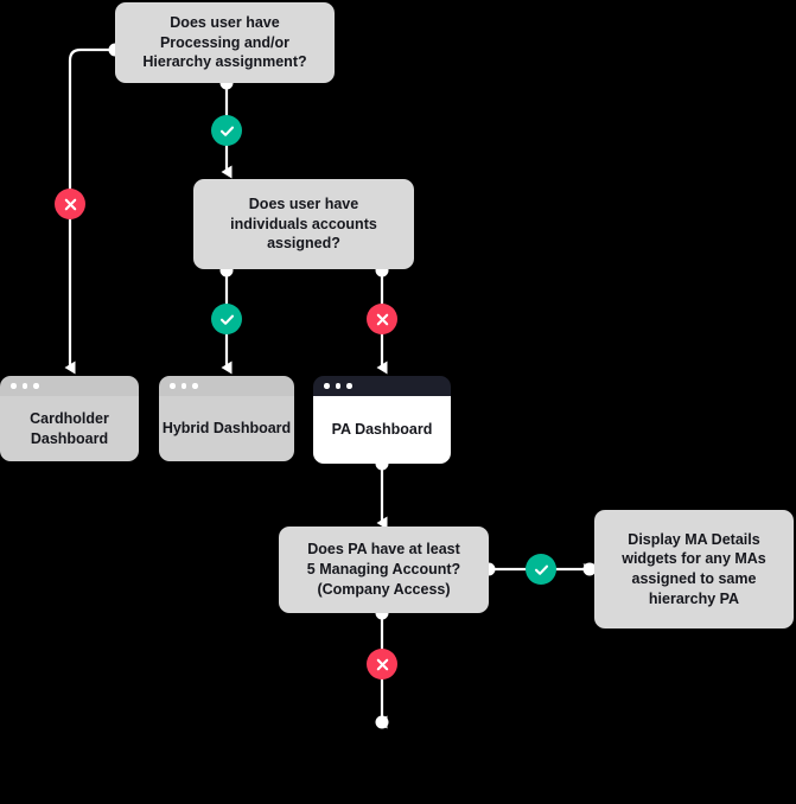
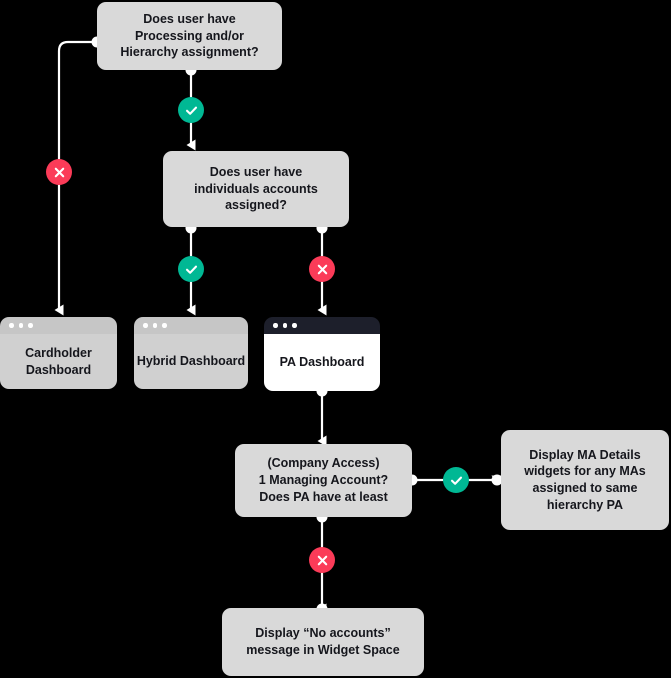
  Does user have
  Processing and/or
  Hierarchy assignment?
  Does user have
  individuals accounts
  assigned?
  Cardholder Dashboard
  Hybrid Dashboard
  PA Dashboard
- Does PA have at least
+ (Company Access)
- 5 Managing Account?
+ 1 Managing Account?
- (Company Access)
+ Does PA have at least
  Display MA Details
  widgets for any MAs
  assigned to same
  hierarchy PA
+ Display “No accounts”
+ message in Widget Space
